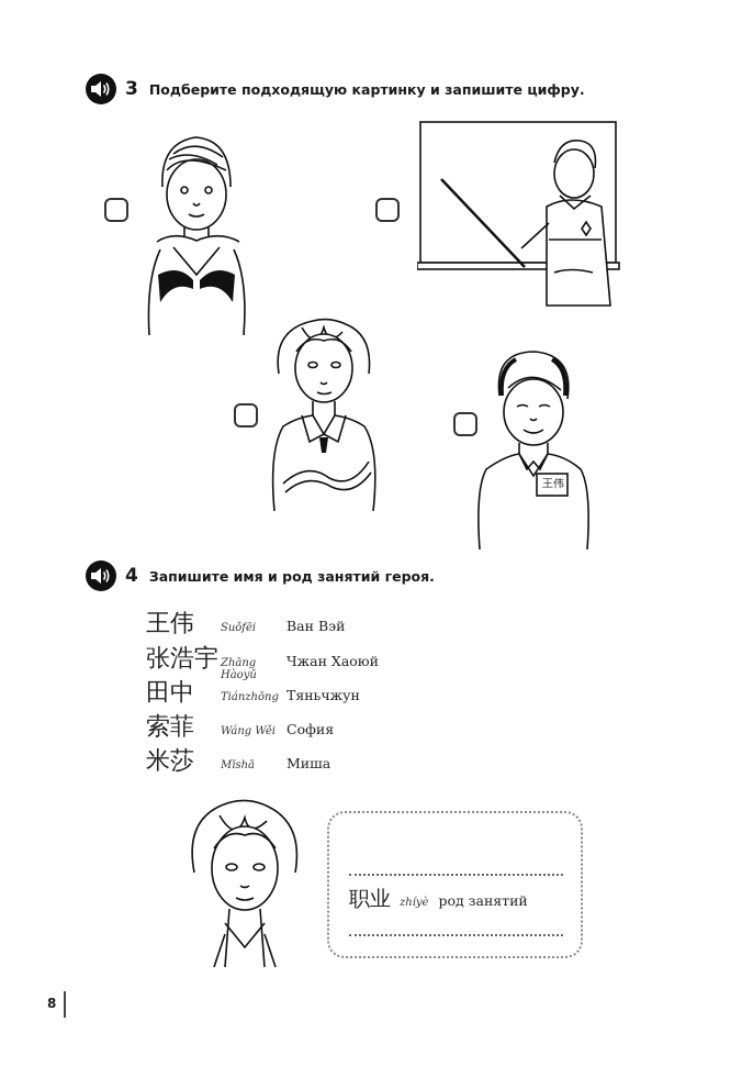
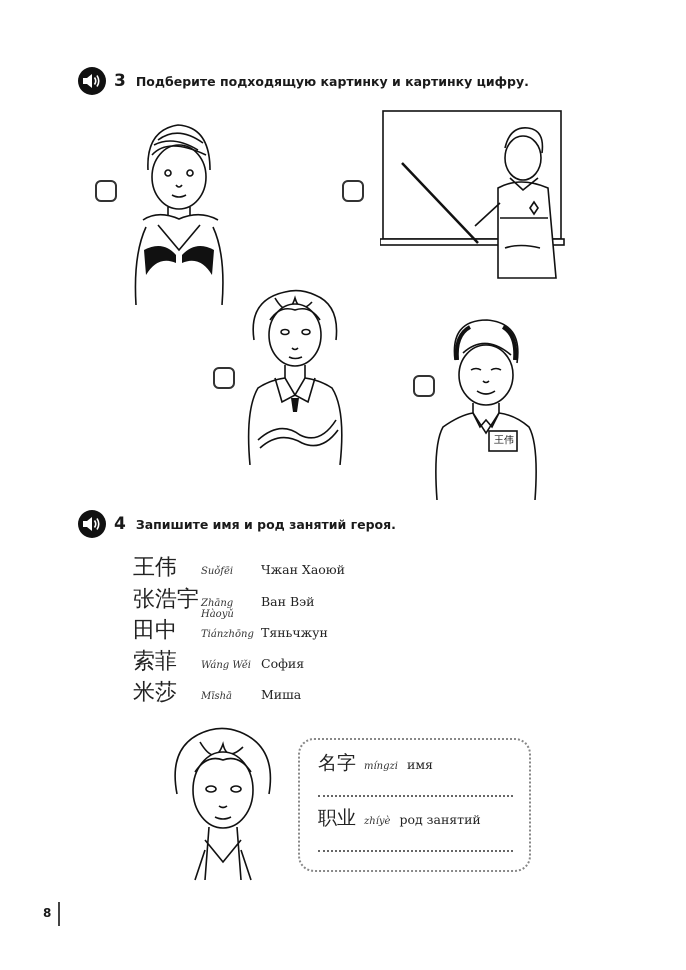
  3
- Подберите подходящую картинку и запишите цифру.
+ Подберите подходящую картинку и картинку цифру.
  王伟
  4
  Запишите имя и род занятий героя.
  王伟
  Suǒfēi
- Ван Вэй
+ Чжан Хаоюй
  张浩宇
  Zhāng Hàoyǔ
- Чжан Хаоюй
+ Ван Вэй
  田中
  Tiánzhōng
  Тяньчжун
  索菲
  Wáng Wěi
  София
  米莎
  Mīshā
  Миша
+ 名字
+ míngzi
+ имя
  职业
  zhíyè
  род занятий
  8
